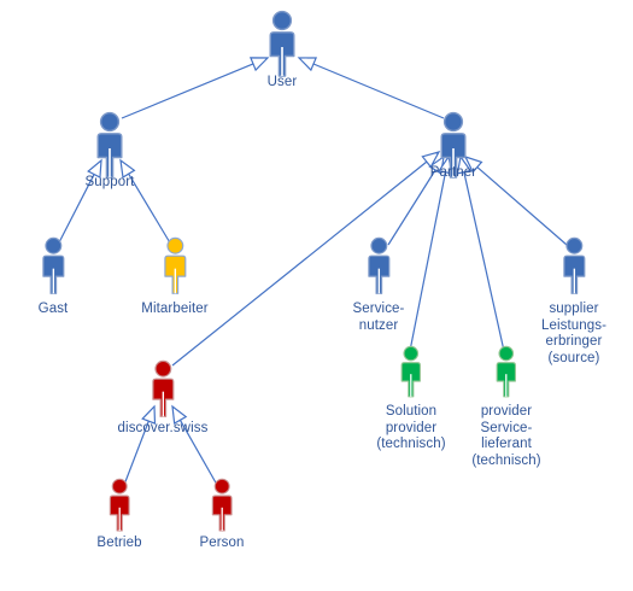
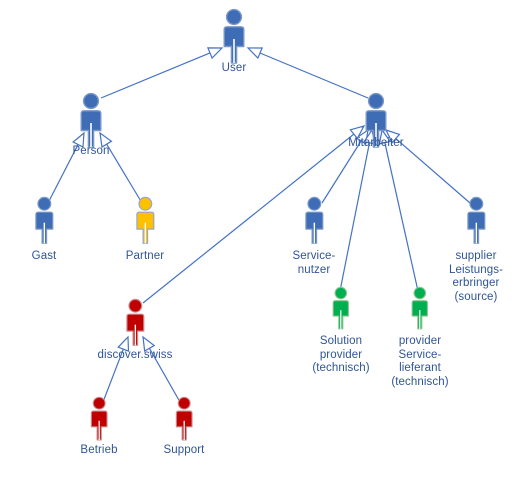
  User
- Support
+ Person
- Partner
+ Mitarbeiter
  Gast
- Mitarbeiter
+ Partner
  Service-
  nutzer
  supplier
  Leistungs-
  erbringer
  (source)
  Solution
  provider
  (technisch)
  provider
  Service-
  lieferant
  (technisch)
  discover.swiss
  Betrieb
- Person
+ Support
